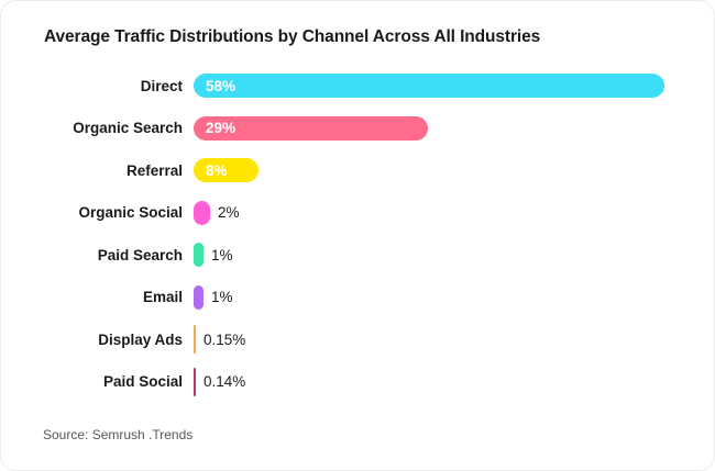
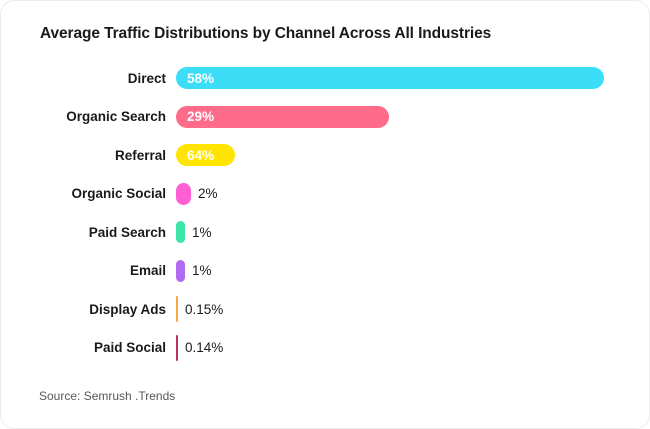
  Average Traffic Distributions by Channel Across All Industries
  Direct
  58%
  Organic Search
  29%
  Referral
- 8%
+ 64%
  Organic Social
  2%
  Paid Search
  1%
  Email
  1%
  Display Ads
  0.15%
  Paid Social
  0.14%
  Source: Semrush .Trends
